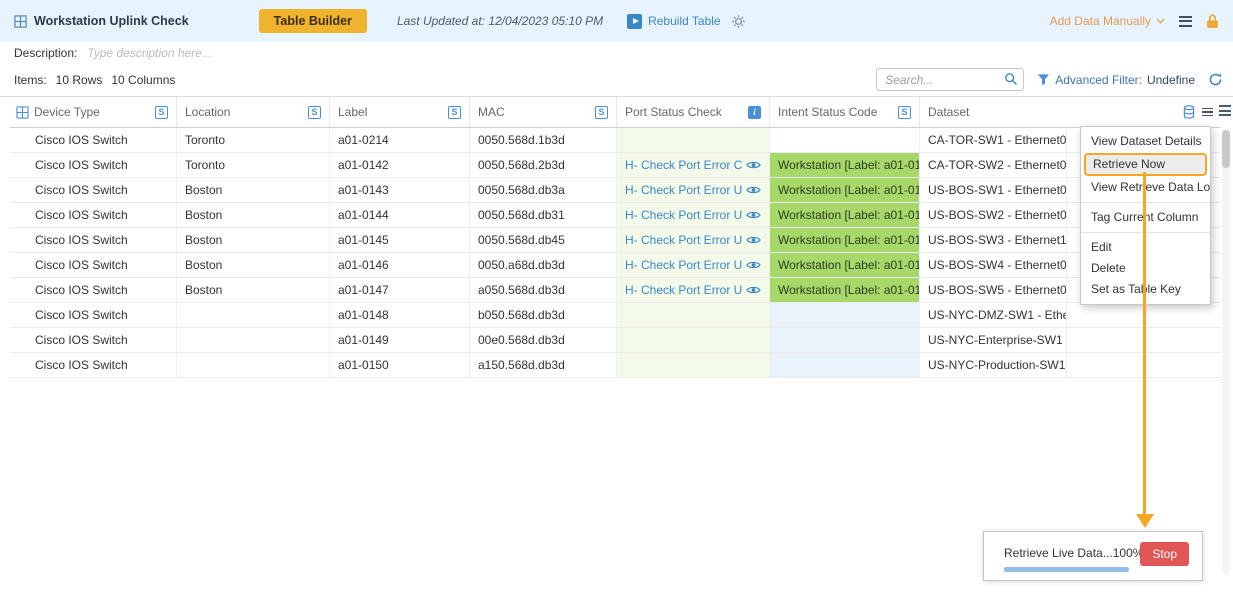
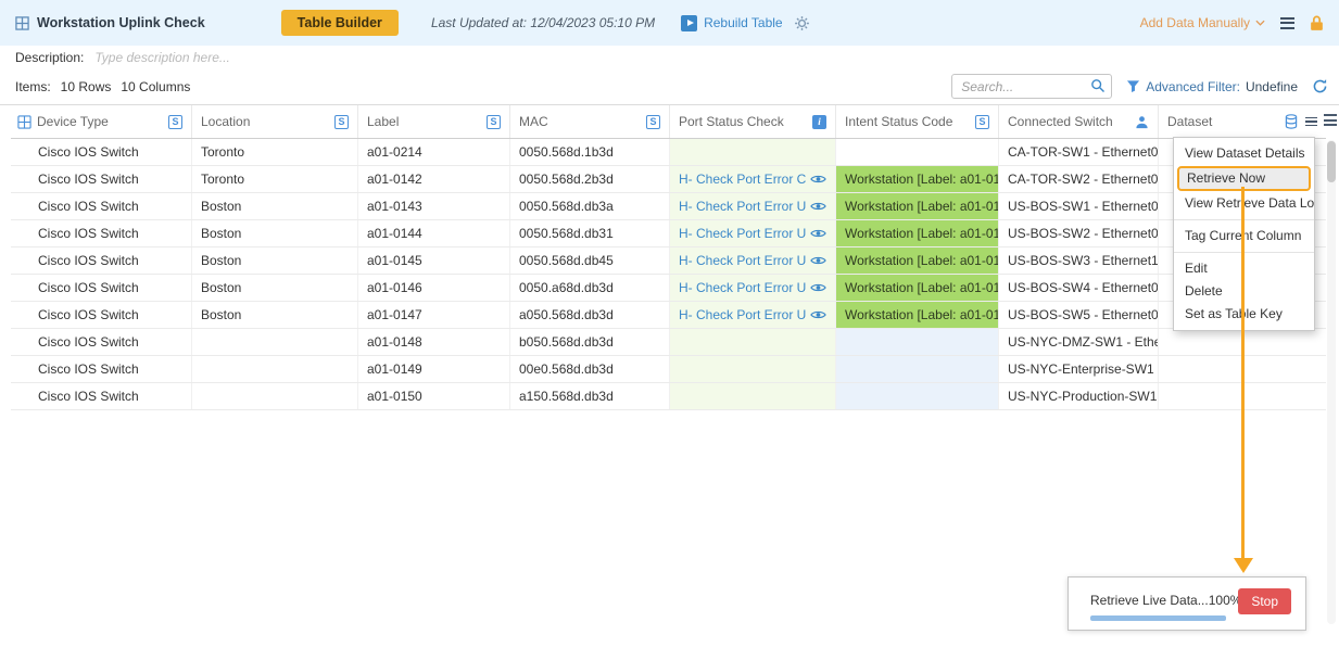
  Workstation Uplink Check
  Table Builder
  Last Updated at: 12/04/2023 05:10 PM
  Rebuild Table
  Add Data Manually
  Description:
  Type description here...
  Items:
  10 Rows
  10 Columns
  Search...
  Advanced Filter:
  Undefine
  Device Type
  S
  Location
  S
  Label
  S
  MAC
  S
  Port Status Check
  i
  Intent Status Code
  S
+ Connected Switch
  Dataset
  Cisco IOS Switch
  Toronto
  a01-0214
  0050.568d.1b3d
  CA-TOR-SW1 - Ethernet0
  Cisco IOS Switch
  Toronto
  a01-0142
  0050.568d.2b3d
  H- Check Port Error C
  Workstation [Label: a01-01
  CA-TOR-SW2 - Ethernet0
  Cisco IOS Switch
  Boston
  a01-0143
  0050.568d.db3a
  H- Check Port Error U
  Workstation [Label: a01-01
  US-BOS-SW1 - Ethernet0
  Cisco IOS Switch
  Boston
  a01-0144
  0050.568d.db31
  H- Check Port Error U
  Workstation [Label: a01-01
  US-BOS-SW2 - Ethernet0
  Cisco IOS Switch
  Boston
  a01-0145
  0050.568d.db45
  H- Check Port Error U
  Workstation [Label: a01-01
  US-BOS-SW3 - Ethernet1
  Cisco IOS Switch
  Boston
  a01-0146
  0050.a68d.db3d
  H- Check Port Error U
  Workstation [Label: a01-01
  US-BOS-SW4 - Ethernet0
  Cisco IOS Switch
  Boston
  a01-0147
  a050.568d.db3d
  H- Check Port Error U
  Workstation [Label: a01-01
  US-BOS-SW5 - Ethernet0
  Cisco IOS Switch
  a01-0148
  b050.568d.db3d
  US-NYC-DMZ-SW1 - Ethe
  Cisco IOS Switch
  a01-0149
  00e0.568d.db3d
  US-NYC-Enterprise-SW1
  Cisco IOS Switch
  a01-0150
  a150.568d.db3d
  US-NYC-Production-SW1
  View Dataset Details
  Retrieve Now
  View Retreve Data Lo
  Tag Current Column
  Edit
  Delete
  Set as Tale Key
  Retrieve Live Data...100%
  Stop
